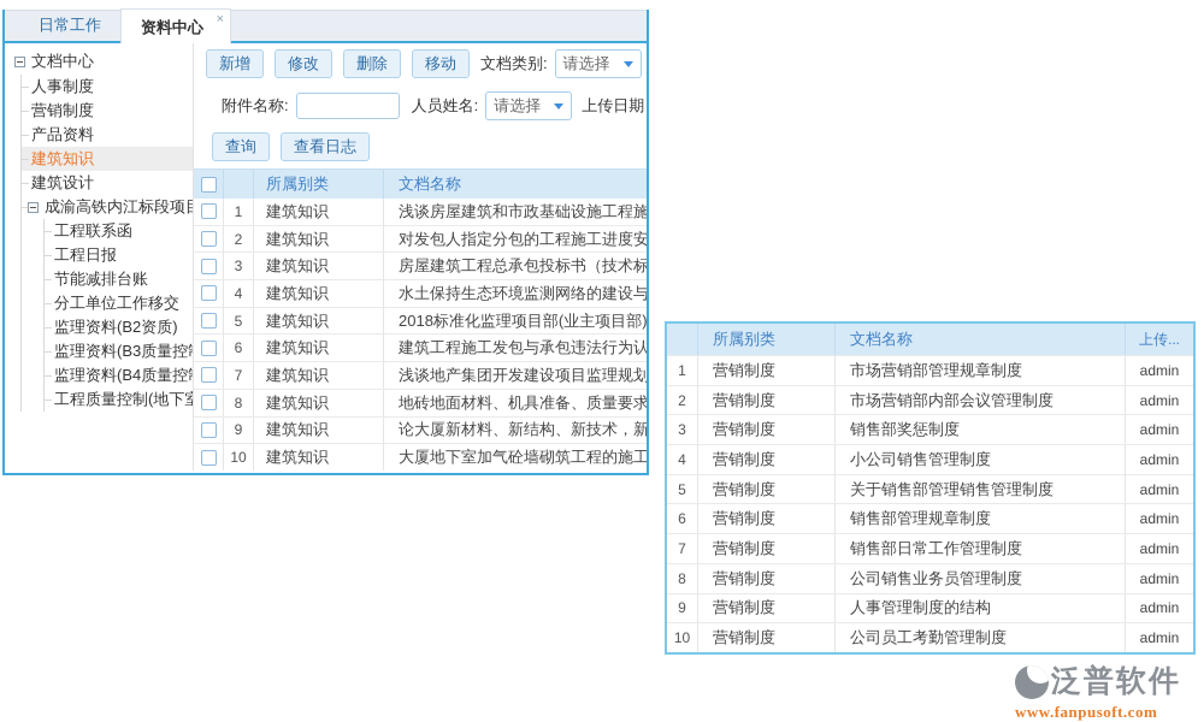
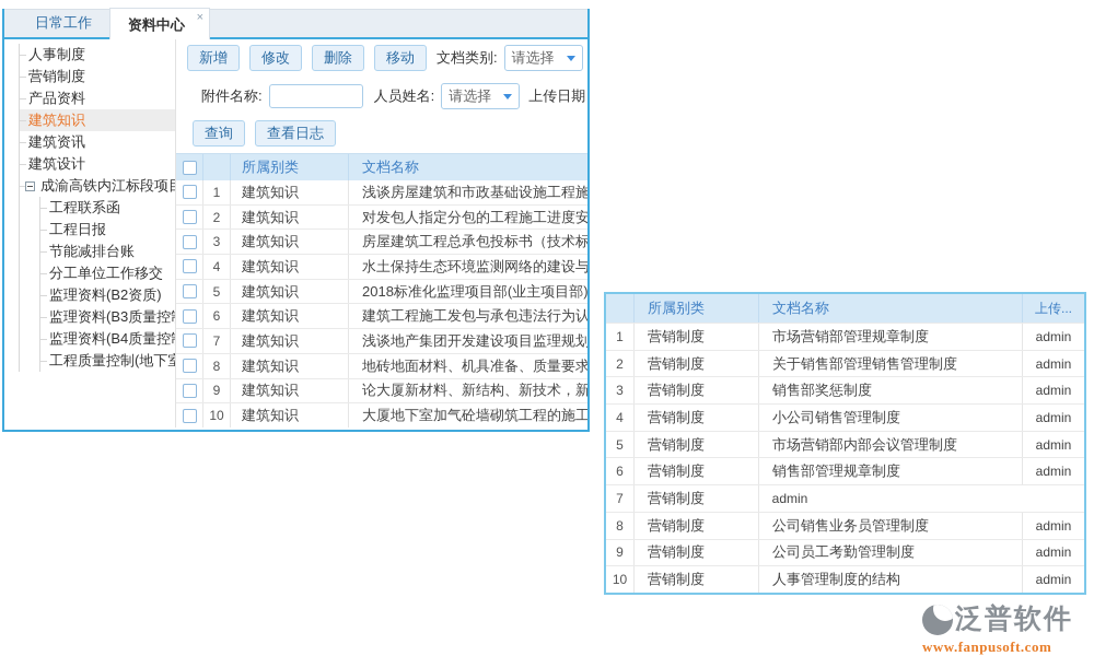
  日常工作
  资料中心
  ×
- 文档中心
  人事制度
  营销制度
  产品资料
  建筑知识
+ 建筑资讯
  建筑设计
  成渝高铁内江标段项
  工程联系函
  工程日报
  节能减排台账
  分工单位工作移交
  监理资料(B2资质)
  监理资料(B3质量控
  监理资料(B4质量控
  工程质量控制(地下室
  新增
  修改
  删除
  移动
  文档类别:
  请选择
  附件名称:
  人员姓名:
  请选择
  上传日期
  查询
  查看日志
  所属别类
  文档名称
  1
  建筑知识
  浅谈房屋建筑和市政基础设施工程施
  2
  建筑知识
  对发包人指定分包的工程施工进度安
  3
  建筑知识
  房屋建筑工程总承包投标书（技术标
  4
  建筑知识
  水土保持生态环境监测网络的建设与
  5
  建筑知识
  2018标准化监理项目部(业主项目部)
  6
  建筑知识
  建筑工程施工发包与承包违法行为认
  7
  建筑知识
  浅谈地产集团开发建设项目监理规划
  8
  建筑知识
  地砖地面材料、机具准备、质量要求
  9
  建筑知识
  论大厦新材料、新结构、新技术，新
  10
  建筑知识
  大厦地下室加气砼墙砌筑工程的施工
  所属别类
  文档名称
  上传...
  1
  营销制度
  市场营销部管理规章制度
  admin
  2
  营销制度
- 市场营销部内部会议管理制度
+ 关于销售部管理销售管理制度
  admin
  3
  营销制度
  销售部奖惩制度
  admin
  4
  营销制度
  小公司销售管理制度
  admin
  5
  营销制度
- 关于销售部管理销售管理制度
+ 市场营销部内部会议管理制度
  admin
  6
  营销制度
  销售部管理规章制度
  admin
  7
  营销制度
- 销售部日常工作管理制度
  admin
  8
  营销制度
  公司销售业务员管理制度
  admin
  9
  营销制度
- 人事管理制度的结构
+ 公司员工考勤管理制度
  admin
  10
  营销制度
- 公司员工考勤管理制度
+ 人事管理制度的结构
  admin
  泛普软件
  www.fanpusoft.com
